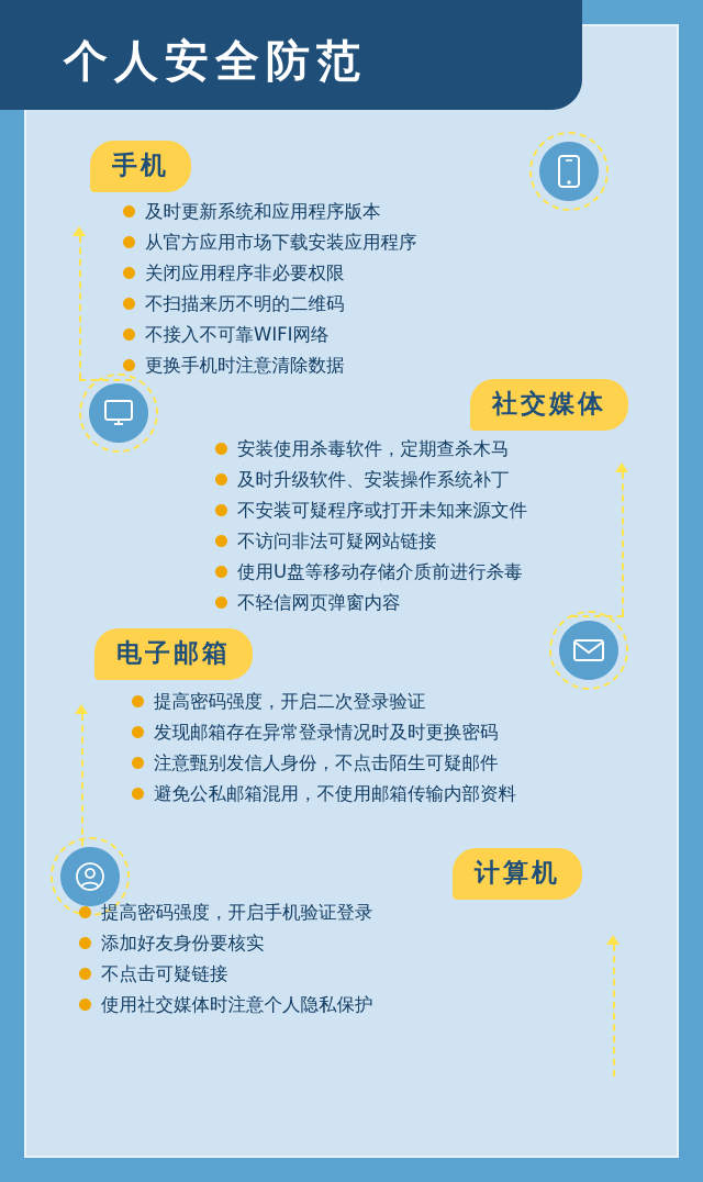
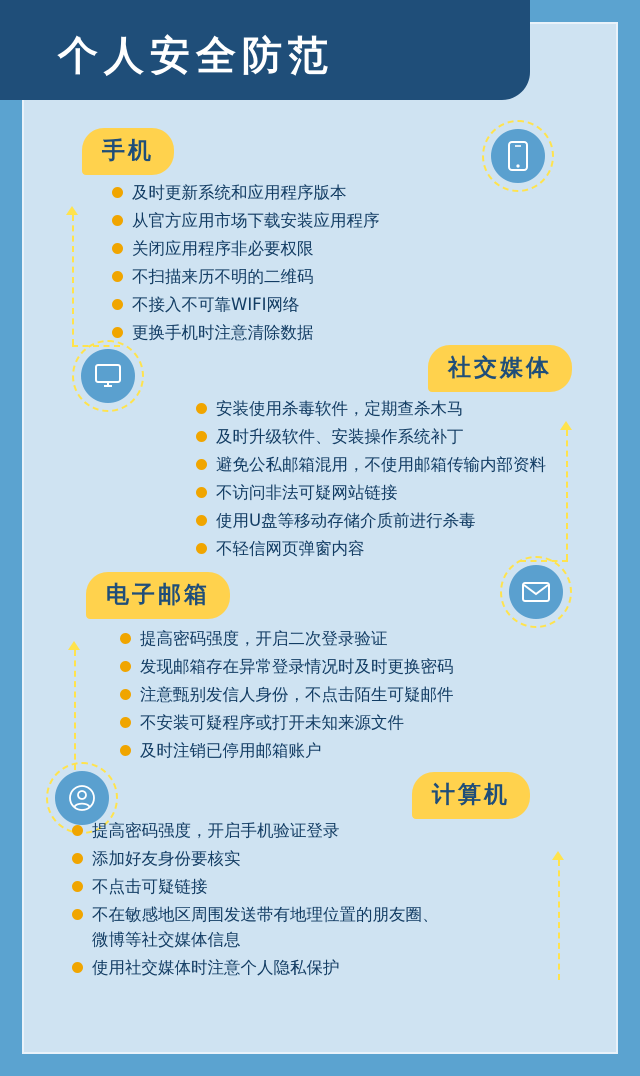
  个人安全防范
  手机
  及时更新系统和应用程序版本
  从官方应用市场下载安装应用程序
  关闭应用程序非必要权限
  不扫描来历不明的二维码
  不接入不可靠WIFI网络
  更换手机时注意清除数据
  社交媒体
  安装使用杀毒软件，定期查杀木马
  及时升级软件、安装操作系统补丁
- 不安装可疑程序或打开未知来源文件
+ 避免公私邮箱混用，不使用邮箱传输内部资料
  不访问非法可疑网站链接
  使用U盘等移动存储介质前进行杀毒
  不轻信网页弹窗内容
  电子邮箱
  提高密码强度，开启二次登录验证
  发现邮箱存在异常登录情况时及时更换密码
  注意甄别发信人身份，不点击陌生可疑邮件
- 避免公私邮箱混用，不使用邮箱传输内部资料
+ 不安装可疑程序或打开未知来源文件
+ 及时注销已停用邮箱账户
  计算机
  提高密码强度，开启手机验证登录
  添加好友身份要核实
  不点击可疑链接
+ 不在敏感地区周围发送带有地理位置的朋友圈、
+ 微博等社交媒体信息
  使用社交媒体时注意个人隐私保护
